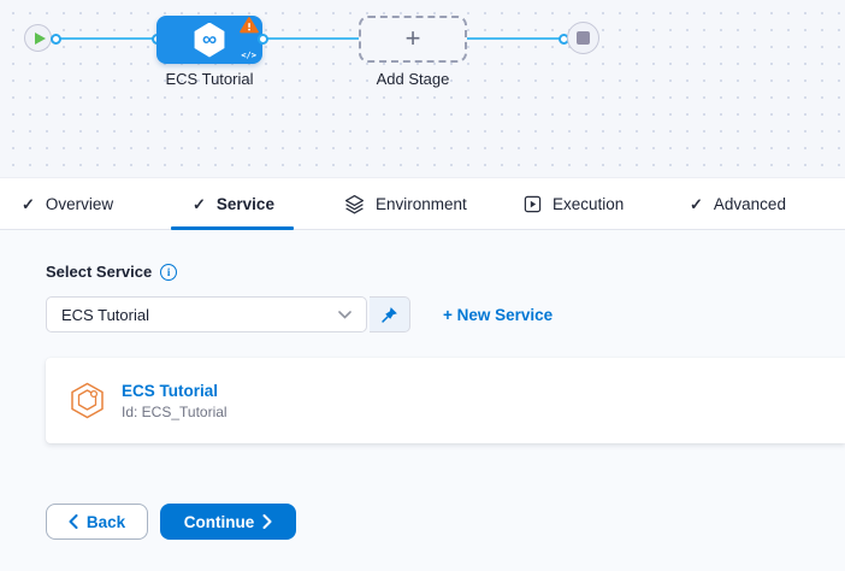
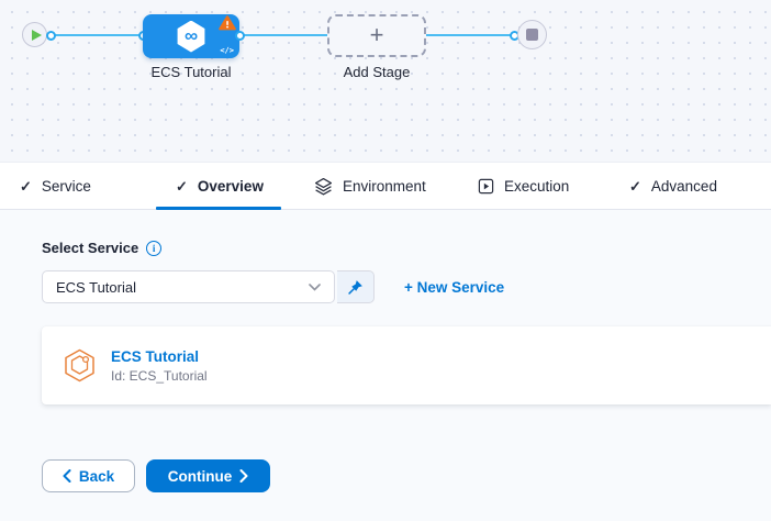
  ∞
  </>
  ECS Tutorial
  +
  Add Stage
  ✓
- Overview
+ Service
  ✓
- Service
+ Overview
  Environment
  Execution
  ✓
  Advanced
  Select Service
  i
  ECS Tutorial
  + New Service
  ECS Tutorial
  Id: ECS_Tutorial
  Back
  Continue
